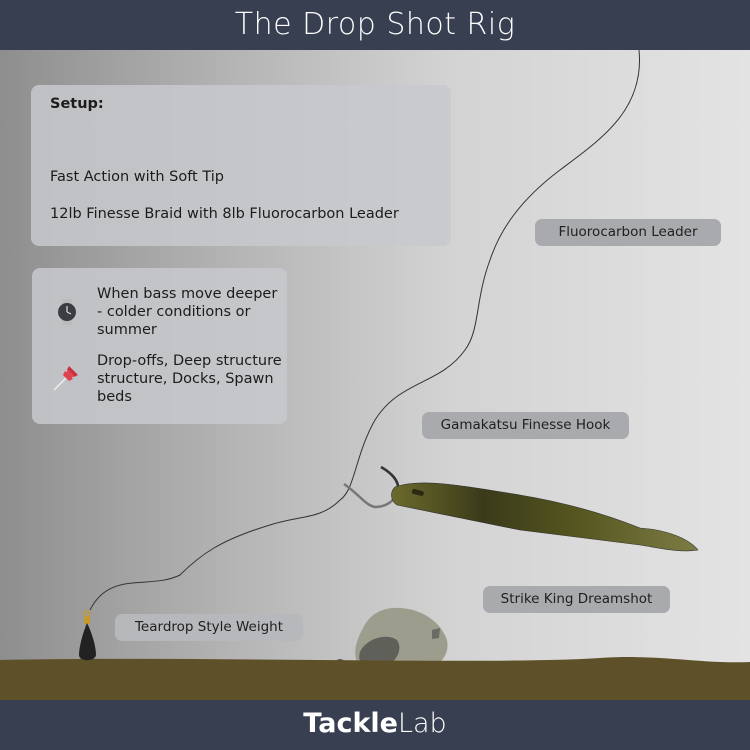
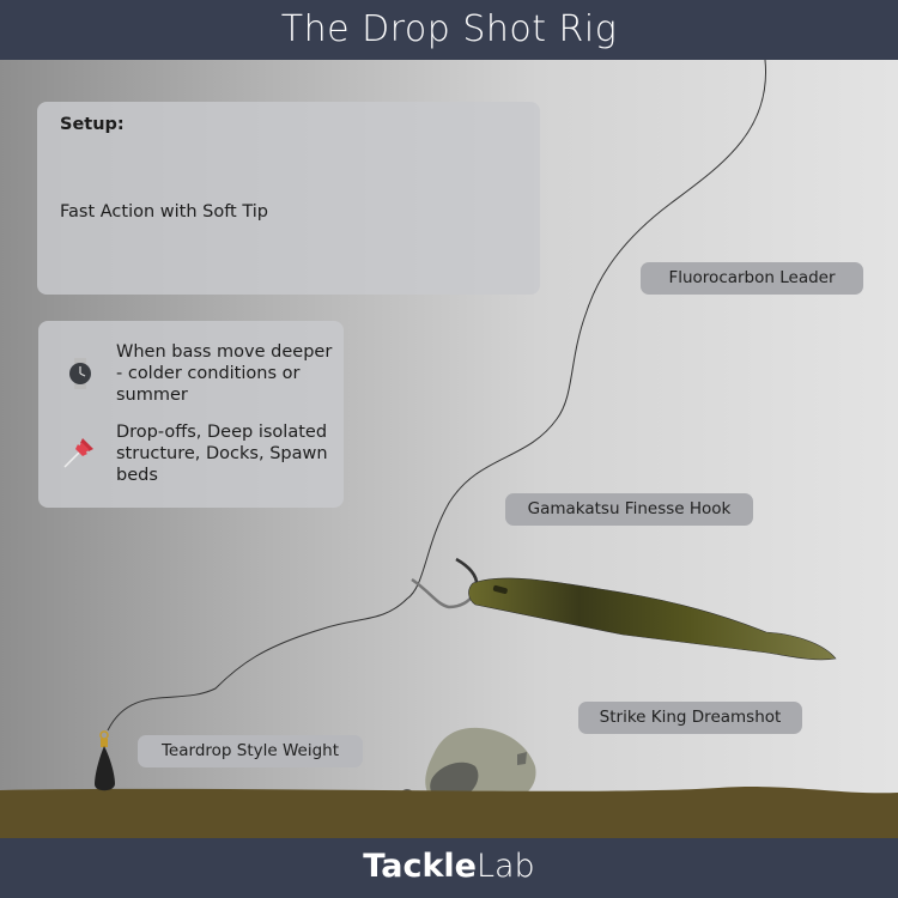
  The Drop Shot Rig
  Setup:
  Fast Action with Soft Tip
- 12lb Finesse Braid with 8lb Fluorocarbon Leader
  When bass move deeper - colder conditions or summer
- Drop-offs, Deep structure structure, Docks, Spawn beds
+ Drop-offs, Deep isolated structure, Docks, Spawn beds
  Fluorocarbon Leader
  Gamakatsu Finesse Hook
  Strike King Dreamshot
  Teardrop Style Weight
  TackleLab
